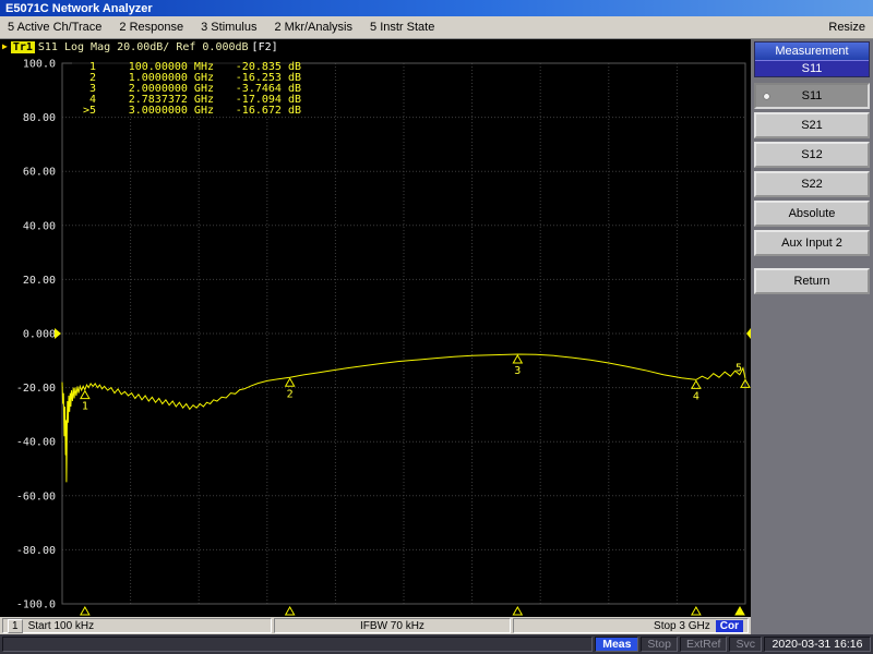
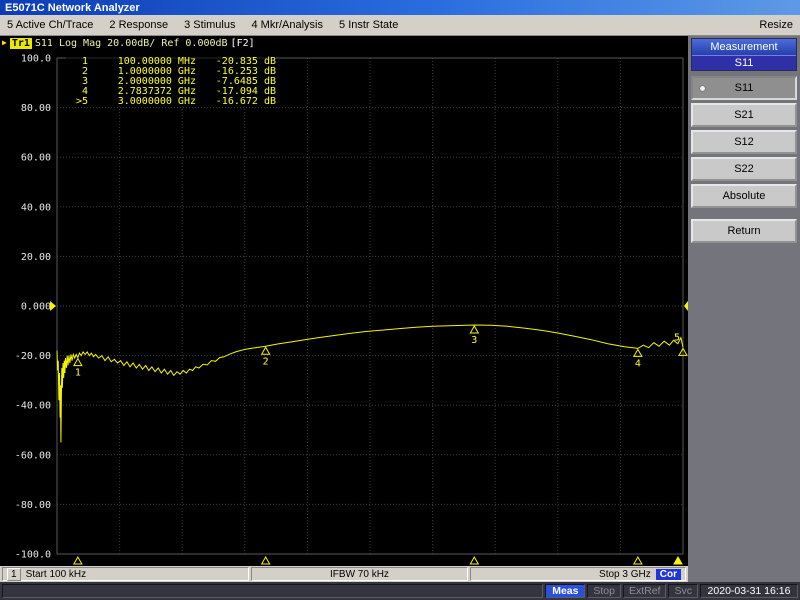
  E5071C Network Analyzer
  5 Active Ch/Trace
  2 Response
  3 Stimulus
- 2 Mkr/Analysis
+ 4 Mkr/Analysis
  5 Instr State
  Resize
  ▶
  Tr1
  S11 Log Mag 20.00dB/ Ref 0.000dB
  [F2]
  100.0
  80.00
  60.00
  40.00
  20.00
  0.000
  -20.00
  -40.00
  -60.00
  -80.00
  -100.0
  1
  2
  3
  4
  5
  1
  100.00000 MHz
  -20.835 dB
  2
  1.0000000 GHz
  -16.253 dB
  3
  2.0000000 GHz
- -3.7464 dB
+ -7.6485 dB
  4
  2.7837372 GHz
  -17.094 dB
  >5
  3.0000000 GHz
  -16.672 dB
  1
  Start 100 kHz
  IFBW 70 kHz
  Stop 3 GHz
  Cor
  Measurement
  S11
  S11
  S21
  S12
  S22
  Absolute
- Aux Input 2
  Return
  Meas
  Stop
  ExtRef
  Svc
  2020-03-31 16:16
